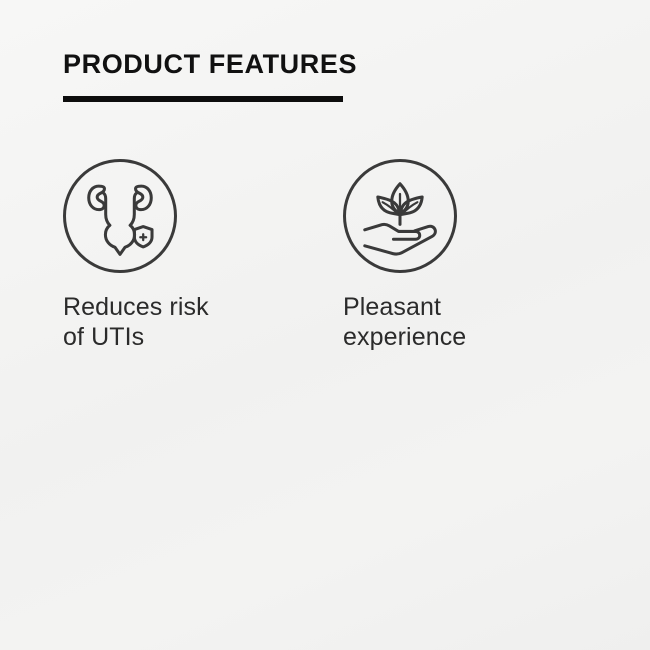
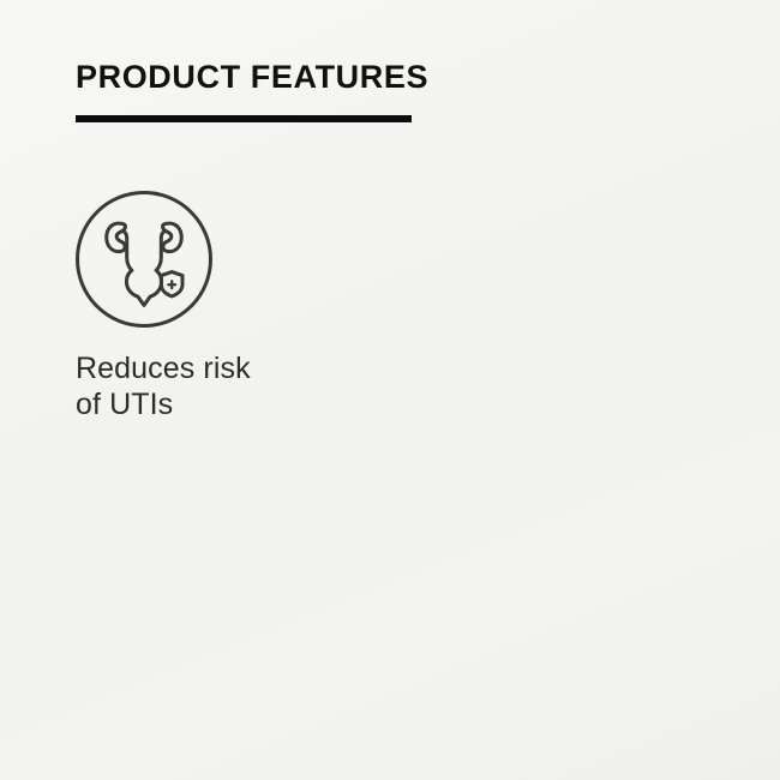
  PRODUCT FEATURES
  Reduces risk
  of UTIs
- Pleasant
- experience
